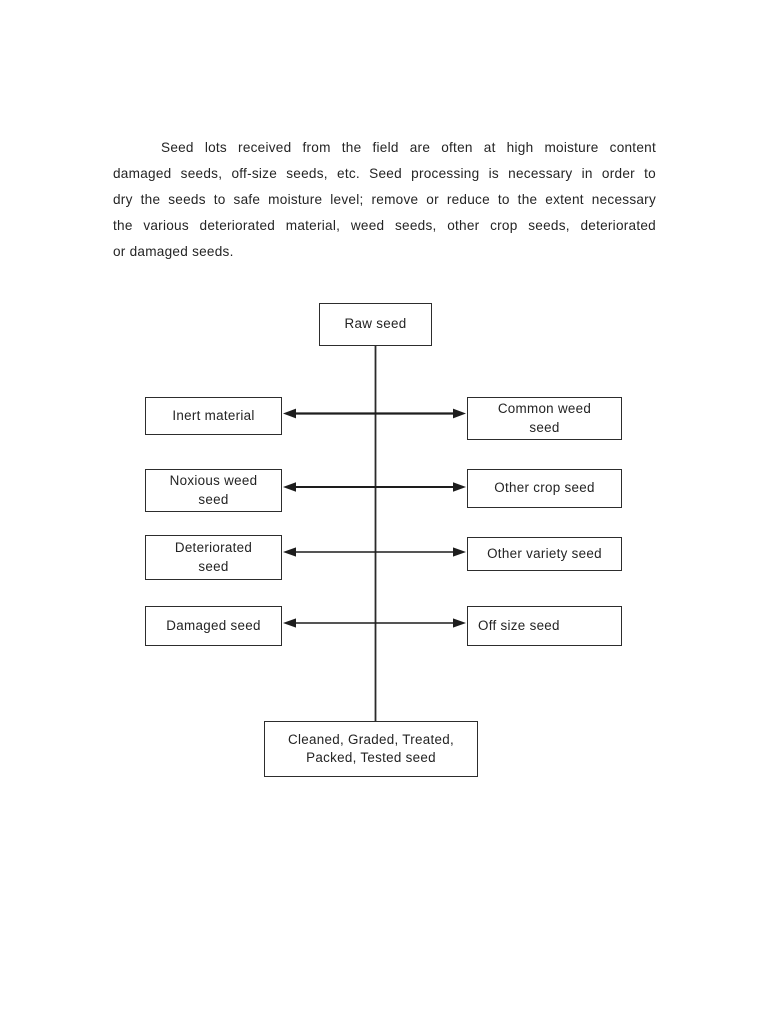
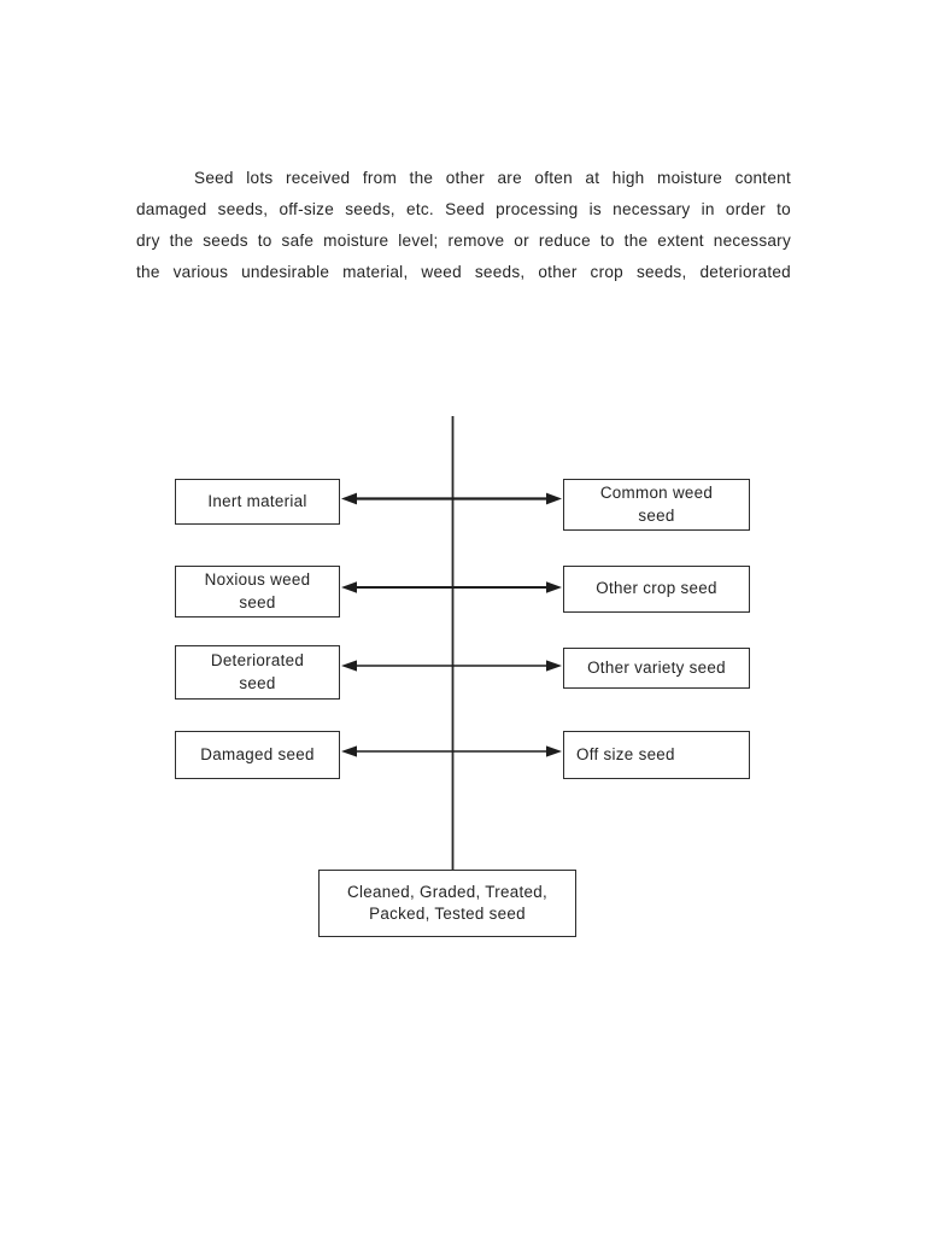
- Seed lots received from the field are often at high moisture content
+ Seed lots received from the other are often at high moisture content
  damaged seeds, off-size seeds, etc. Seed processing is necessary in order to
  dry the seeds to safe moisture level; remove or reduce to the extent necessary
- the various deteriorated material, weed seeds, other crop seeds, deteriorated
+ the various undesirable material, weed seeds, other crop seeds, deteriorated
- or damaged seeds.
- Raw seed
  Inert material
  Common weed
  seed
  Noxious weed
  seed
  Other crop seed
  Deteriorated
  seed
  Other variety seed
  Damaged seed
  Off size seed
  Cleaned, Graded, Treated,
  Packed, Tested seed
